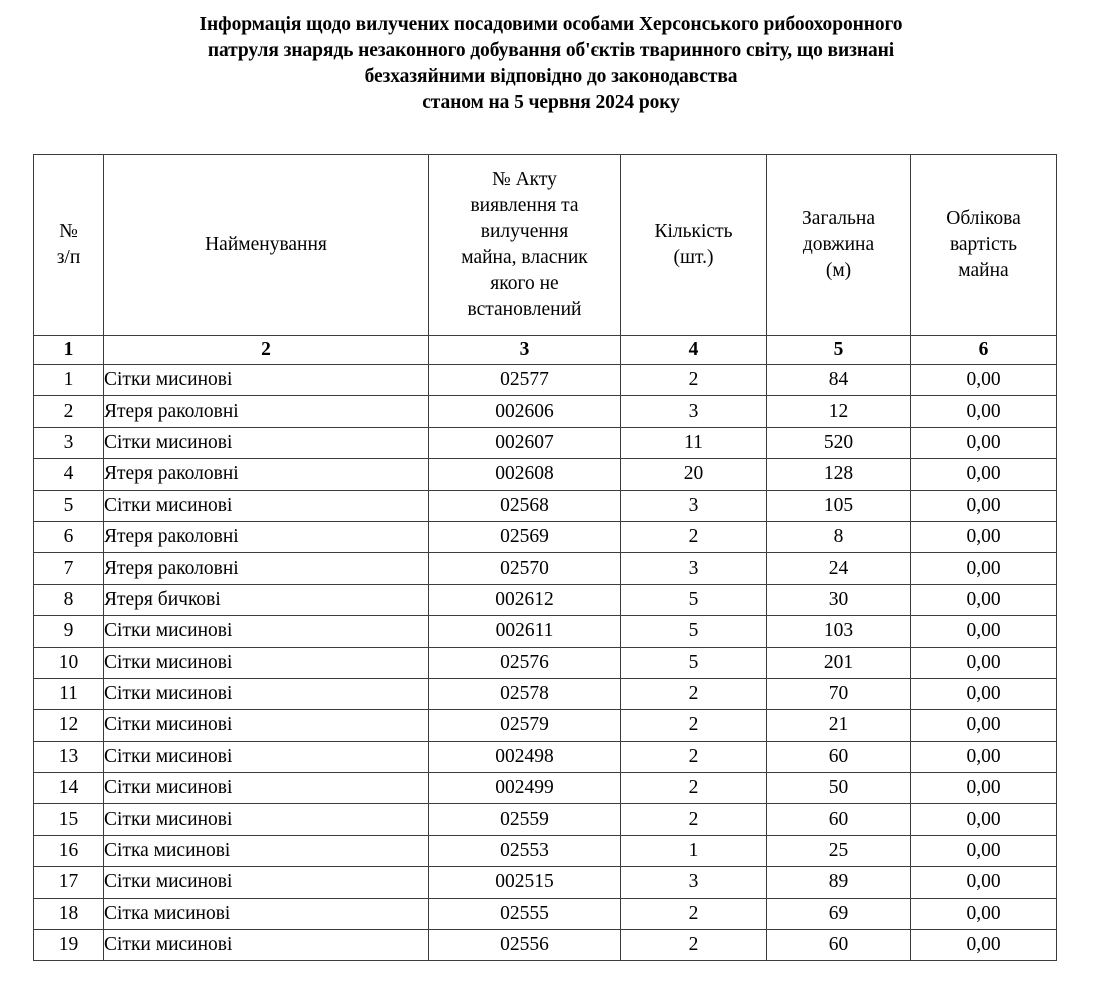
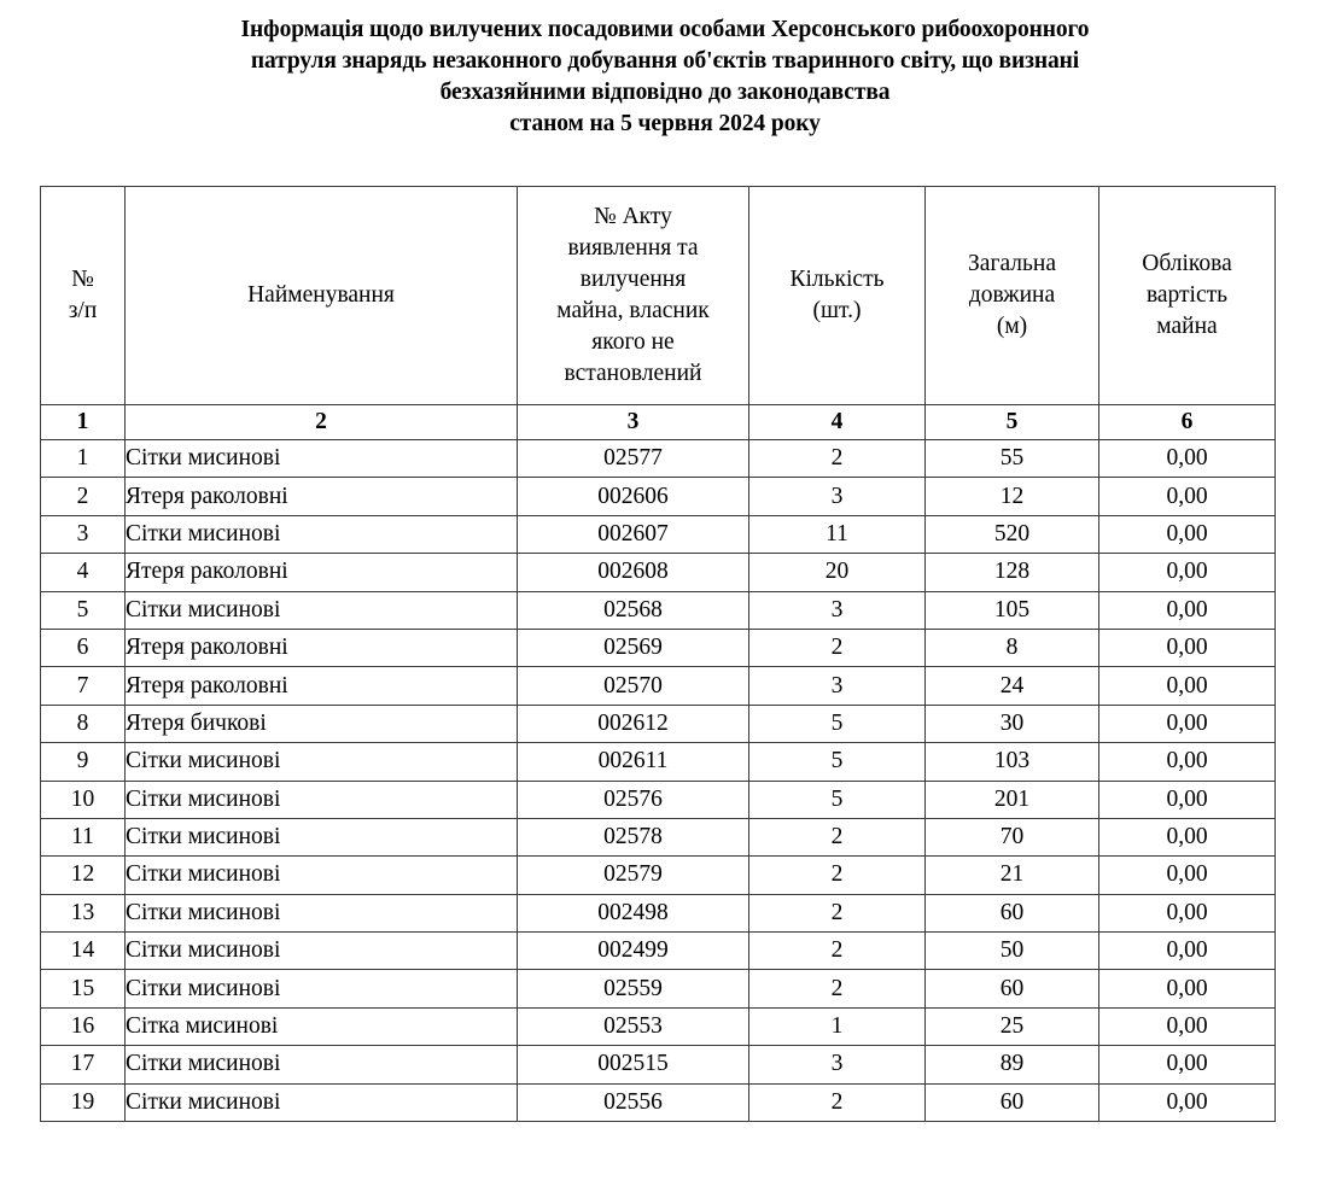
  Інформація щодо вилучених посадовими особами Херсонського рибоохоронного
  патруля знарядь незаконного добування об'єктів тваринного світу, що визнані
  безхазяйними відповідно до законодавства
  станом на 5 червня 2024 року
  № з/п	Найменування	№ Акту виявлення та вилучення майна, власник якого не встановлений	Кількість (шт.)	Загальна довжина (м)	Облікова вартість майна
  1	2	3	4	5	6
- 1	Сітки мисинові	02577	2	84	0,00
+ 1	Сітки мисинові	02577	2	55	0,00
  2	Ятеря раколовні	002606	3	12	0,00
  3	Сітки мисинові	002607	11	520	0,00
  4	Ятеря раколовні	002608	20	128	0,00
  5	Сітки мисинові	02568	3	105	0,00
  6	Ятеря раколовні	02569	2	8	0,00
  7	Ятеря раколовні	02570	3	24	0,00
  8	Ятеря бичкові	002612	5	30	0,00
  9	Сітки мисинові	002611	5	103	0,00
  10	Сітки мисинові	02576	5	201	0,00
  11	Сітки мисинові	02578	2	70	0,00
  12	Сітки мисинові	02579	2	21	0,00
  13	Сітки мисинові	002498	2	60	0,00
  14	Сітки мисинові	002499	2	50	0,00
  15	Сітки мисинові	02559	2	60	0,00
  16	Сітка мисинові	02553	1	25	0,00
  17	Сітки мисинові	002515	3	89	0,00
- 18	Сітка мисинові	02555	2	69	0,00
  19	Сітки мисинові	02556	2	60	0,00
